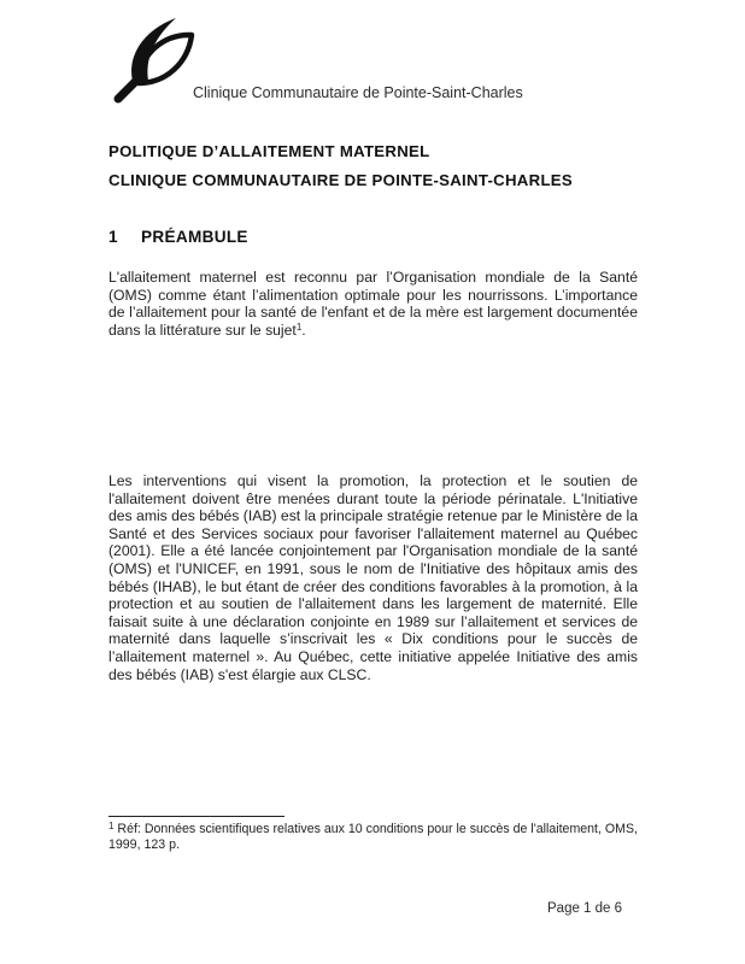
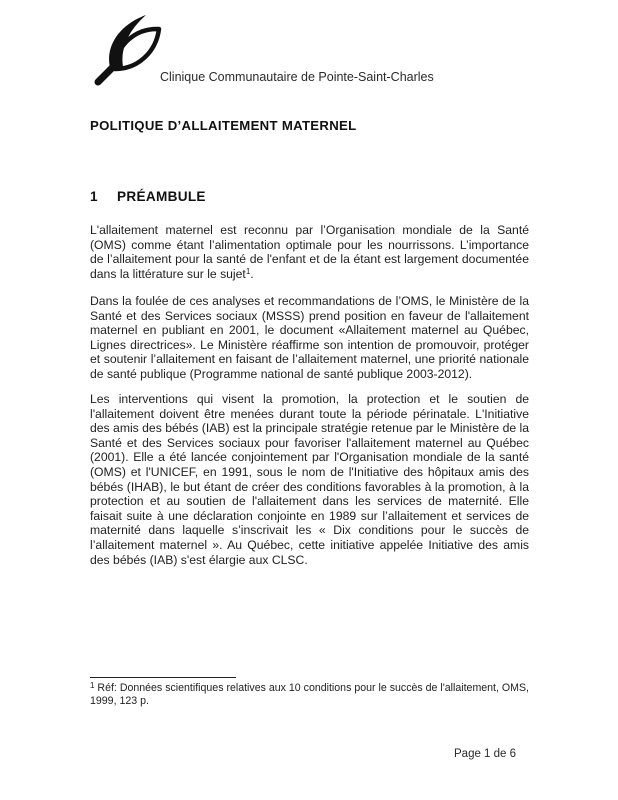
  Clinique Communautaire de Pointe-Saint-Charles
  POLITIQUE D’ALLAITEMENT MATERNEL
- CLINIQUE COMMUNAUTAIRE DE POINTE-SAINT-CHARLES
  1
  PRÉAMBULE
- L'allaitement maternel est reconnu par l’Organisation mondiale de la Santé (OMS) comme étant l’alimentation optimale pour les nourrissons. L’importance de l’allaitement pour la santé de l'enfant et de la mère est largement documentée dans la littérature sur le sujet1.
+ L'allaitement maternel est reconnu par l’Organisation mondiale de la Santé (OMS) comme étant l’alimentation optimale pour les nourrissons. L’importance de l’allaitement pour la santé de l'enfant et de la étant est largement documentée dans la littérature sur le sujet1.
+ Dans la foulée de ces analyses et recommandations de l’OMS, le Ministère de la Santé et des Services sociaux (MSSS) prend position en faveur de l'allaitement maternel en publiant en 2001, le document «Allaitement maternel au Québec, Lignes directrices». Le Ministère réaffirme son intention de promouvoir, protéger et soutenir l’allaitement en faisant de l’allaitement maternel, une priorité nationale de santé publique (Programme national de santé publique 2003-2012).
- Les interventions qui visent la promotion, la protection et le soutien de l'allaitement doivent être menées durant toute la période périnatale. L'Initiative des amis des bébés (IAB) est la principale stratégie retenue par le Ministère de la Santé et des Services sociaux pour favoriser l'allaitement maternel au Québec (2001). Elle a été lancée conjointement par l'Organisation mondiale de la santé (OMS) et l'UNICEF, en 1991, sous le nom de l'Initiative des hôpitaux amis des bébés (IHAB), le but étant de créer des conditions favorables à la promotion, à la protection et au soutien de l'allaitement dans les largement de maternité. Elle faisait suite à une déclaration conjointe en 1989 sur l’allaitement et services de maternité dans laquelle s’inscrivait les « Dix conditions pour le succès de l’allaitement maternel ». Au Québec, cette initiative appelée Initiative des amis des bébés (IAB) s'est élargie aux CLSC.
+ Les interventions qui visent la promotion, la protection et le soutien de l'allaitement doivent être menées durant toute la période périnatale. L'Initiative des amis des bébés (IAB) est la principale stratégie retenue par le Ministère de la Santé et des Services sociaux pour favoriser l'allaitement maternel au Québec (2001). Elle a été lancée conjointement par l'Organisation mondiale de la santé (OMS) et l'UNICEF, en 1991, sous le nom de l'Initiative des hôpitaux amis des bébés (IHAB), le but étant de créer des conditions favorables à la promotion, à la protection et au soutien de l'allaitement dans les services de maternité. Elle faisait suite à une déclaration conjointe en 1989 sur l’allaitement et services de maternité dans laquelle s’inscrivait les « Dix conditions pour le succès de l’allaitement maternel ». Au Québec, cette initiative appelée Initiative des amis des bébés (IAB) s'est élargie aux CLSC.
  1 Réf: Données scientifiques relatives aux 10 conditions pour le succès de l'allaitement, OMS, 1999, 123 p.
  Page 1 de 6
